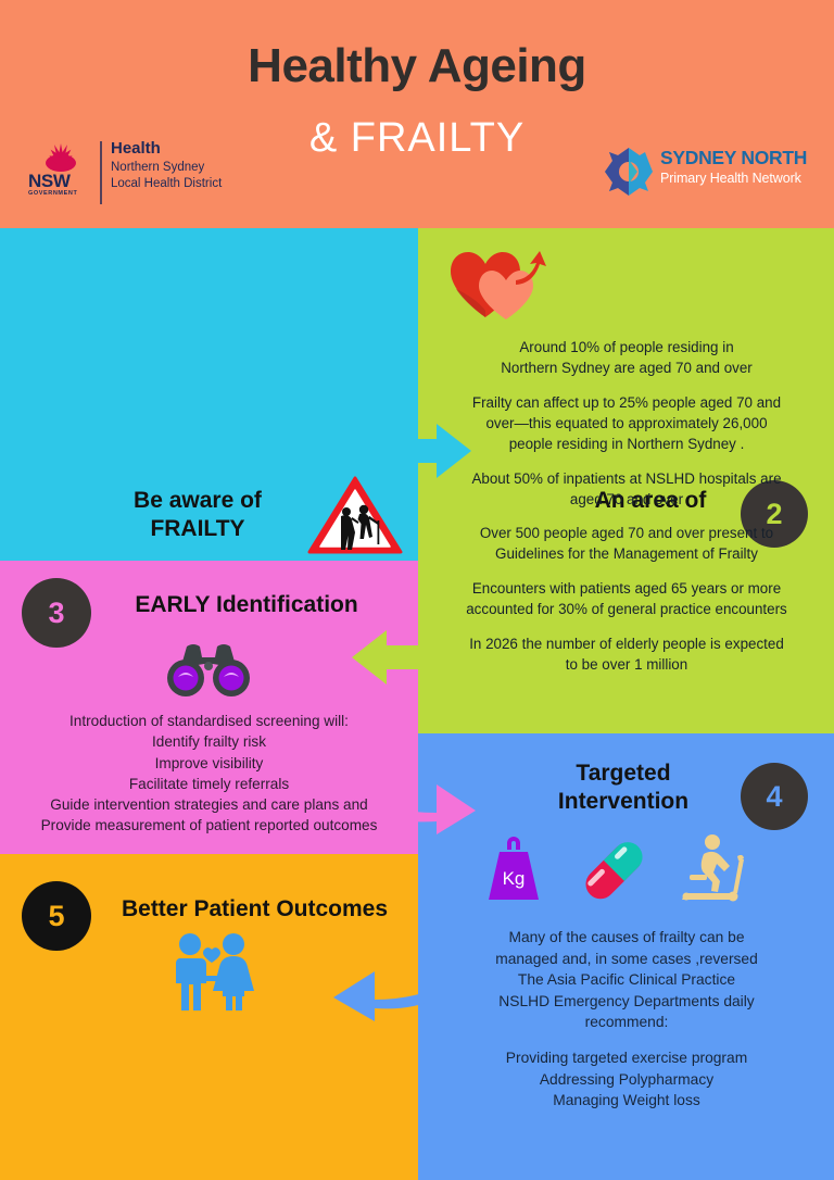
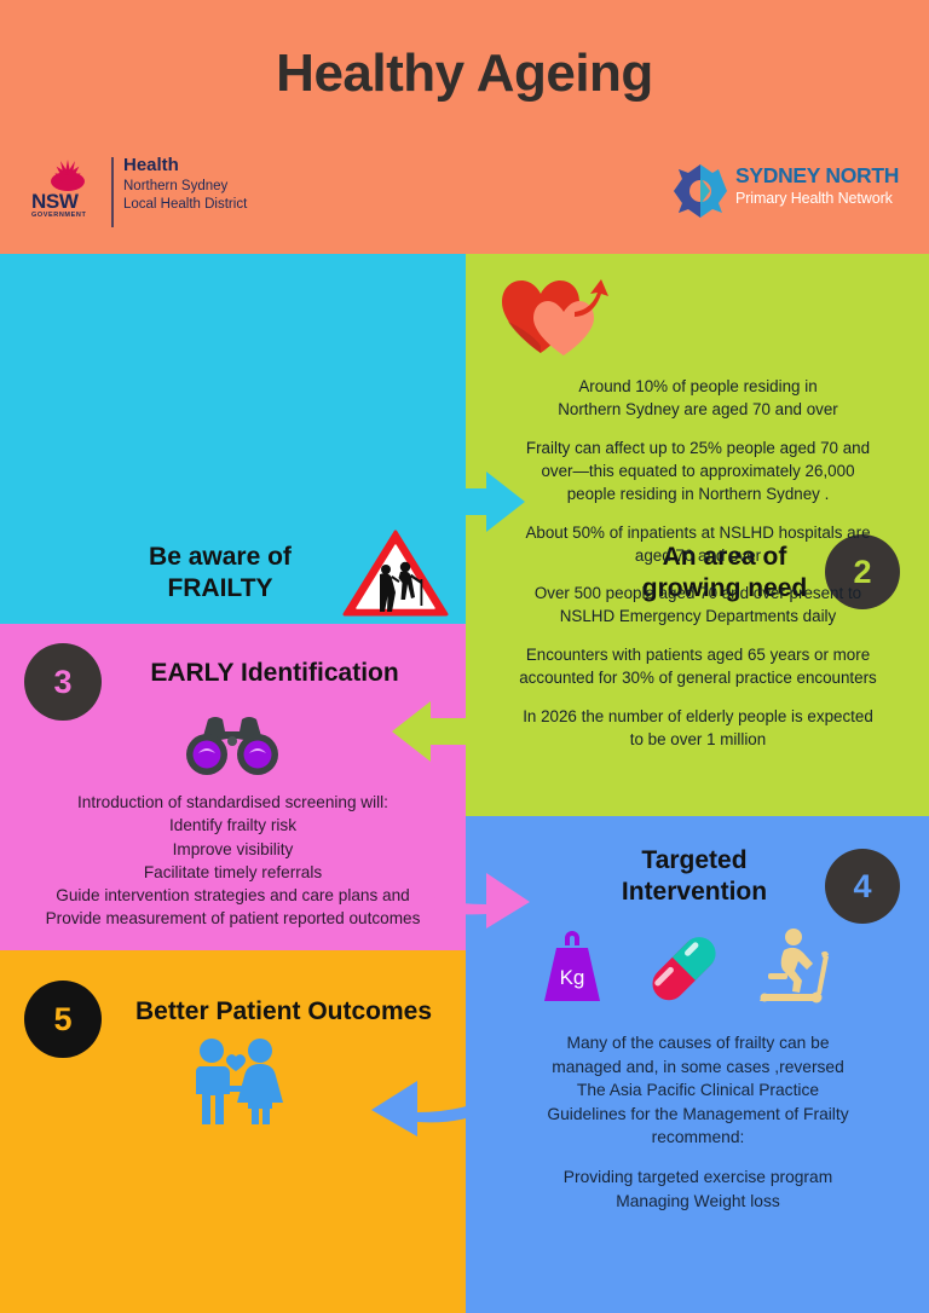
  Healthy Ageing
- & FRAILTY
  NSW
  Health
  Northern Sydney
  Local Health District
  SYDNEY NORTH
  Primary Health Network
  Be aware of
  FRAILTY
  2
  An area of
+ growing need
  Around 10% of people residing in
  Northern Sydney are aged 70 and over
  Frailty can affect up to 25% people aged 70 and
  over—this equated to approximately 26,000
  people residing in Northern Sydney .
  About 50% of inpatients at NSLHD hospitals are
  aged 70 and over
  Over 500 people aged 70 and over present to
- Guidelines for the Management of Frailty
+ NSLHD Emergency Departments daily
  Encounters with patients aged 65 years or more
  accounted for 30% of general practice encounters
  In 2026 the number of elderly people is expected
  to be over 1 million
  3
  EARLY Identification
  Introduction of standardised screening will:
  Identify frailty risk
  Improve visibility
  Facilitate timely referrals
  Guide intervention strategies and care plans and
  Provide measurement of patient reported outcomes
  4
  Targeted
  Intervention
  Kg
  Many of the causes of frailty can be
  managed and, in some cases ,reversed
  The Asia Pacific Clinical Practice
- NSLHD Emergency Departments daily
+ Guidelines for the Management of Frailty
  recommend:
  Providing targeted exercise program
- Addressing Polypharmacy
  Managing Weight loss
  5
  Better Patient Outcomes
